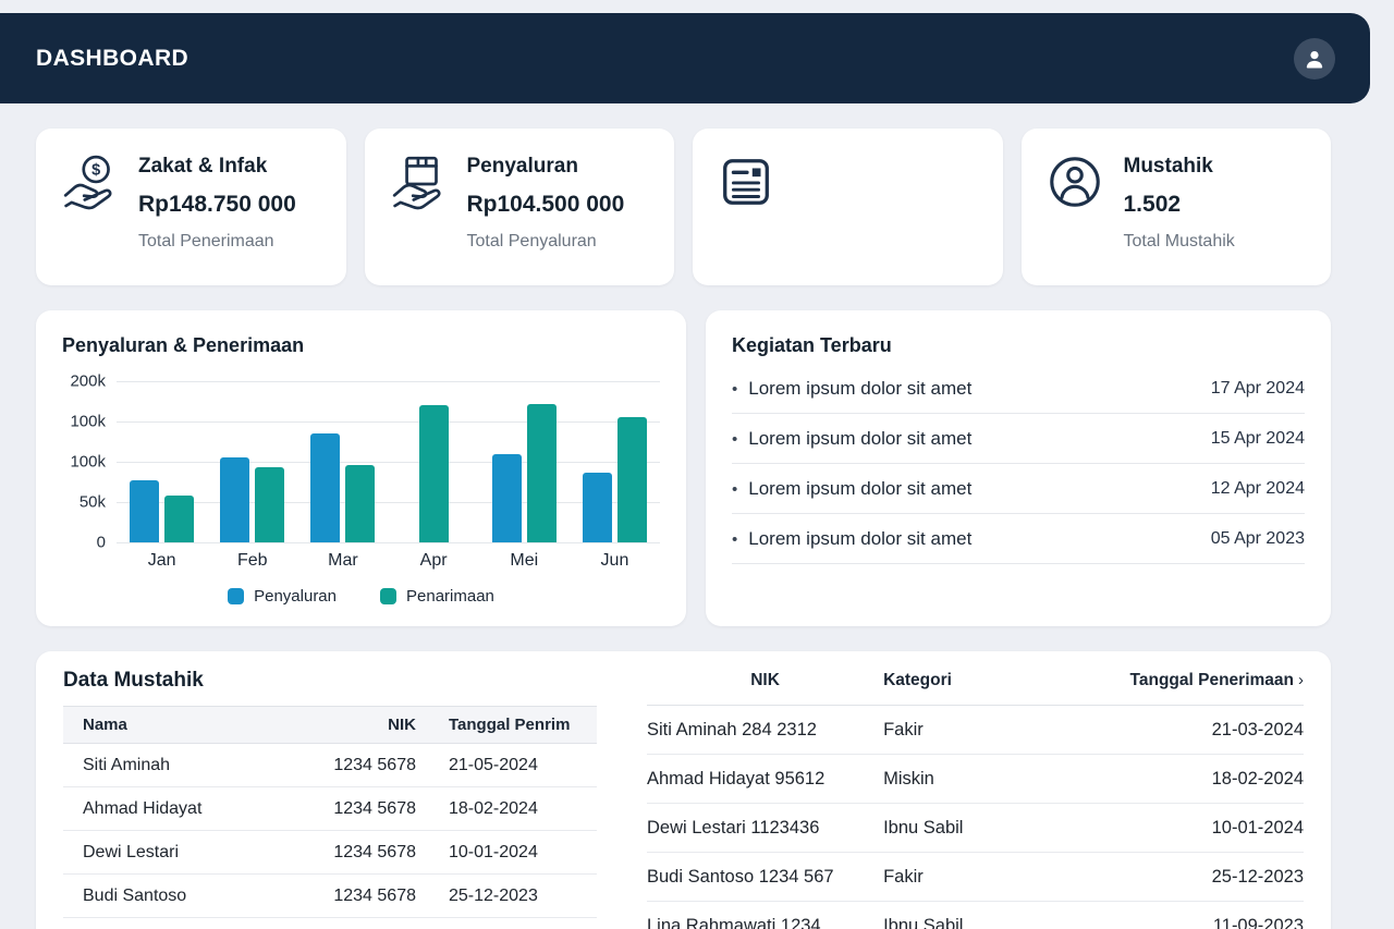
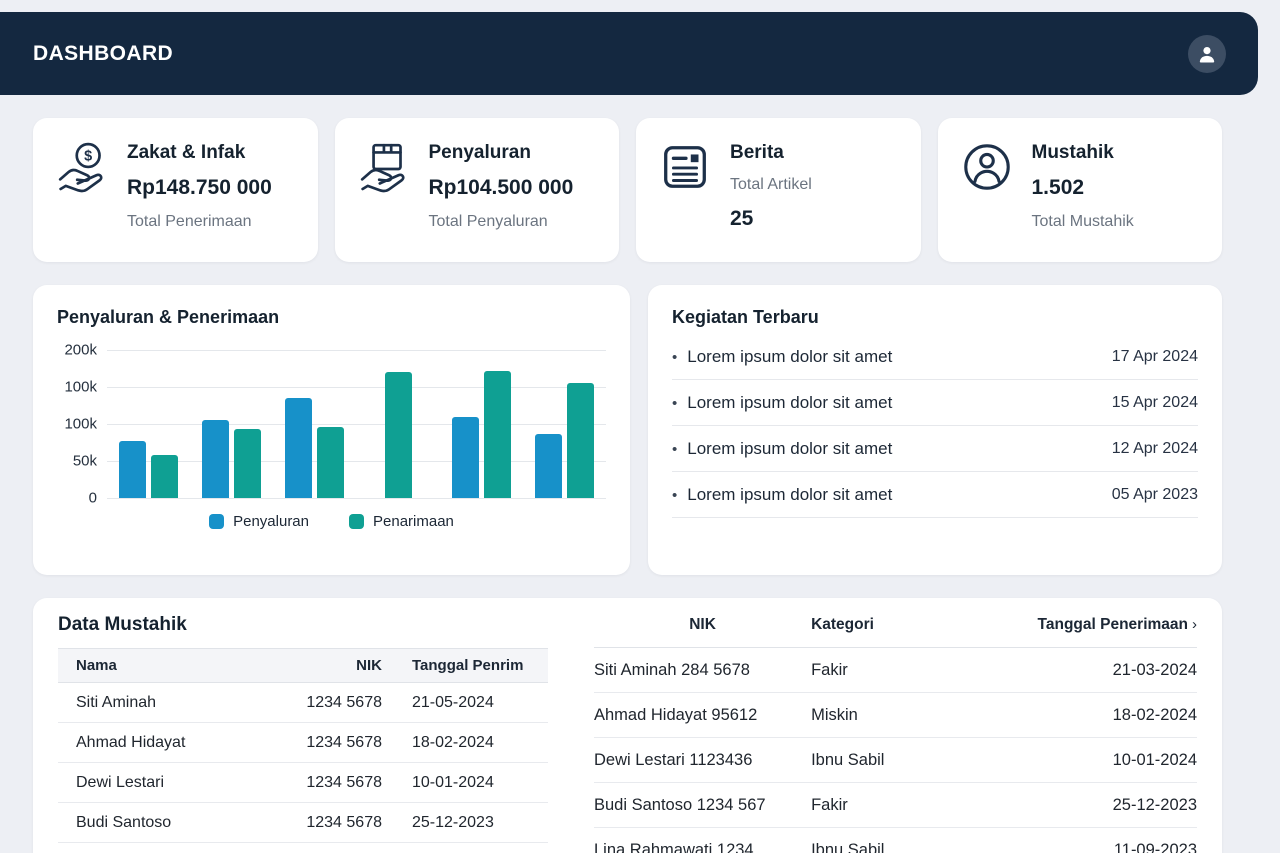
  DASHBOARD
  $
  Zakat & Infak
  Rp148.750 000
  Total Penerimaan
  Penyaluran
  Rp104.500 000
  Total Penyaluran
+ Berita
+ Total Artikel
+ 25
  Mustahik
  1.502
  Total Mustahik
  Penyaluran & Penerimaan
  200k
  100k
  100k
  50k
  0
- Jan
- Feb
- Mar
- Apr
- Mei
- Jun
  Penyaluran
  Penarimaan
  Kegiatan Terbaru
  •
  Lorem ipsum dolor sit amet
  17 Apr 2024
  •
  Lorem ipsum dolor sit amet
  15 Apr 2024
  •
  Lorem ipsum dolor sit amet
  12 Apr 2024
  •
  Lorem ipsum dolor sit amet
  05 Apr 2023
  Data Mustahik
  Nama
  NIK
  Tanggal Penrim
  Siti Aminah
  1234 5678
  21-05-2024
  Ahmad Hidayat
  1234 5678
  18-02-2024
  Dewi Lestari
  1234 5678
  10-01-2024
  Budi Santoso
  1234 5678
  25-12-2023
  NIK
  Kategori
  Tanggal Penerimaan ›
- Siti Aminah 284 2312
+ Siti Aminah 284 5678
  Fakir
  21-03-2024
  Ahmad Hidayat 95612
  Miskin
  18-02-2024
  Dewi Lestari 1123436
  Ibnu Sabil
  10-01-2024
  Budi Santoso 1234 567
  Fakir
  25-12-2023
  Lina Rahmawati 1234
  Ibnu Sabil
  11-09-2023
